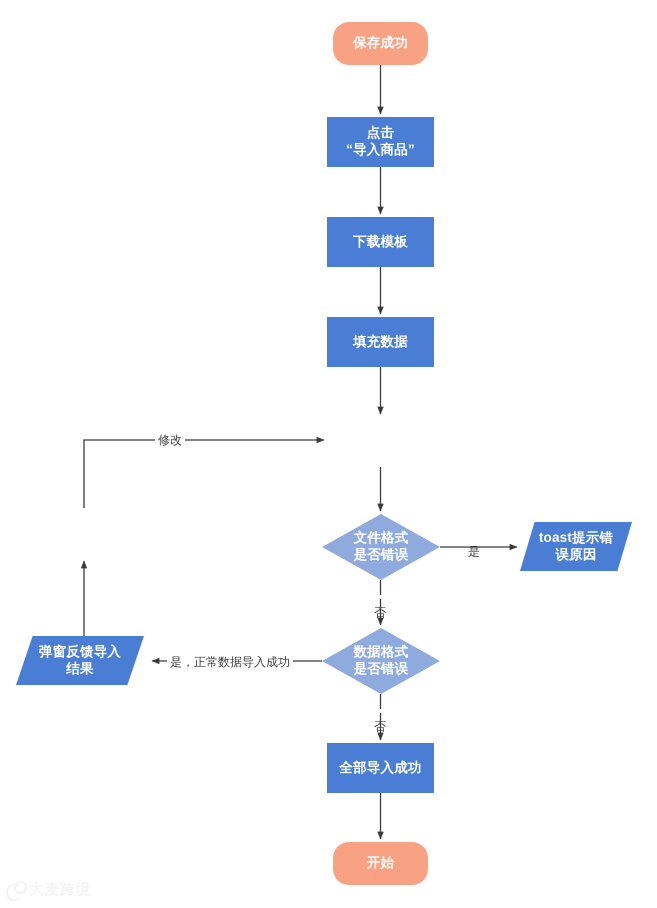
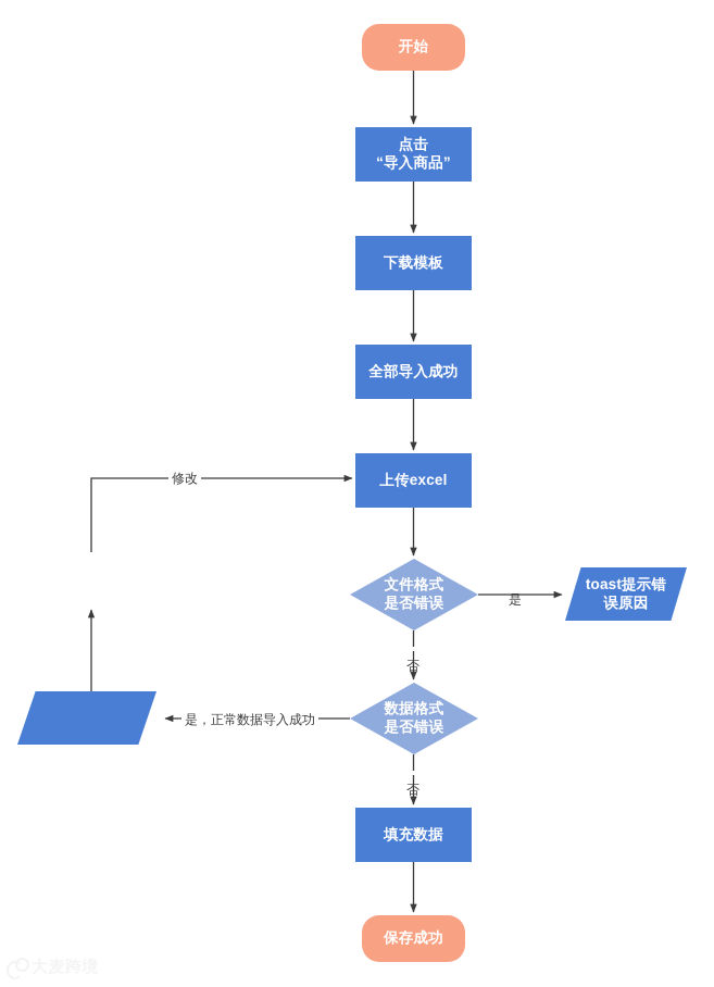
- 保存成功
+ 开始
  点击
  “导入商品”
  下载模板
- 填充数据
+ 全部导入成功
+ 上传excel
  文件格式
  是否错误
  toast提示错
  误原因
  数据格式
  是否错误
- 弹窗反馈导入
- 结果
- 全部导入成功
+ 填充数据
- 开始
+ 保存成功
  是，正常数据导入成功
  修改
